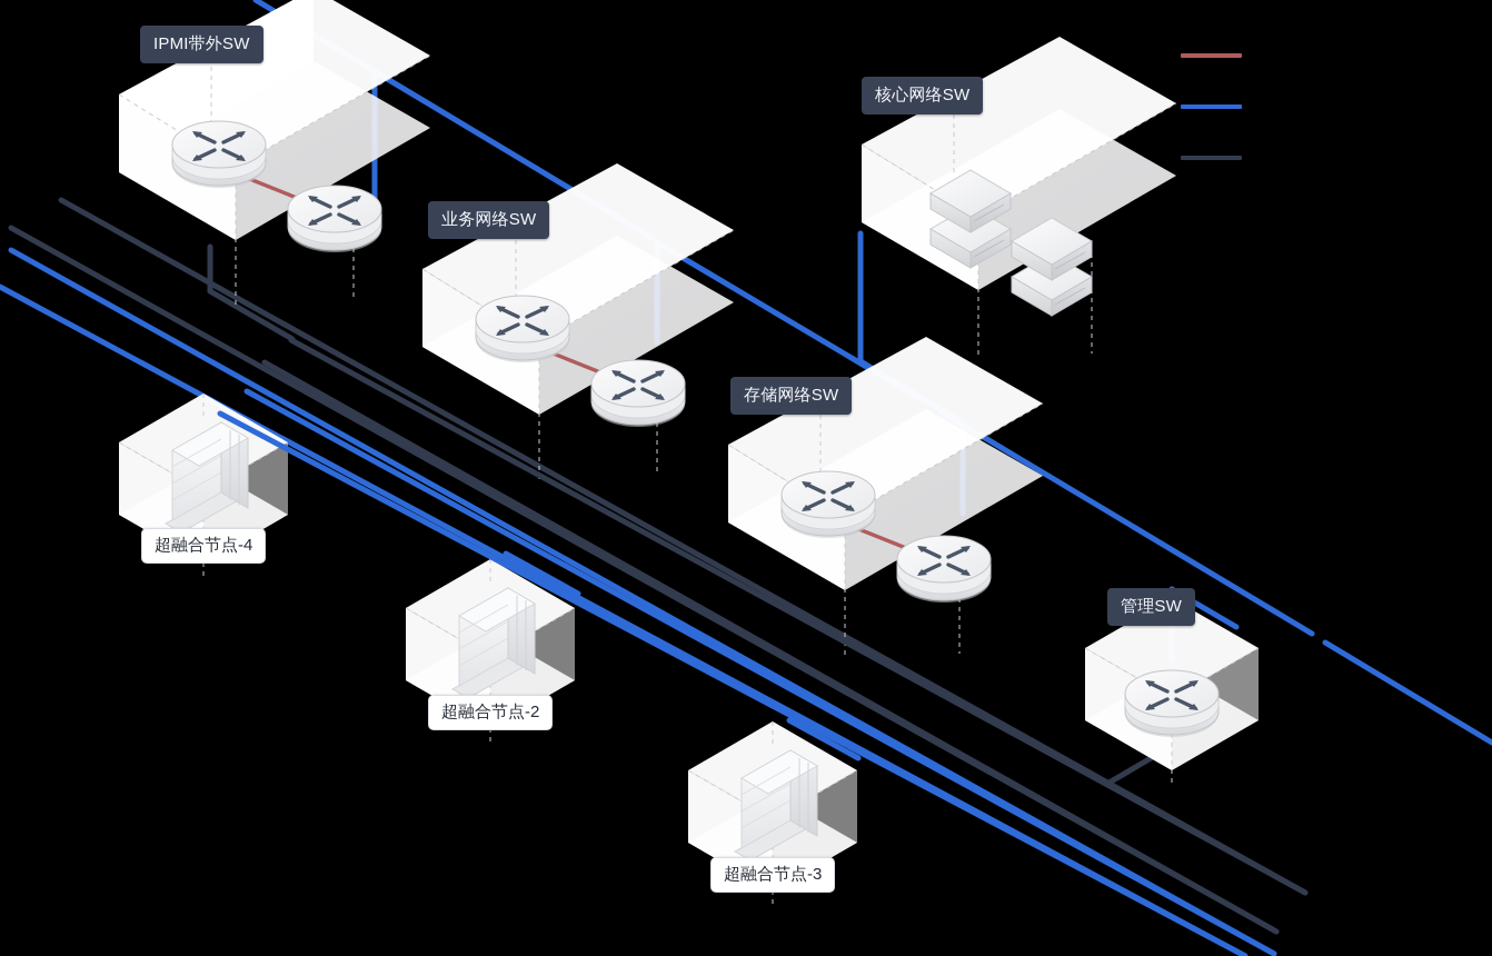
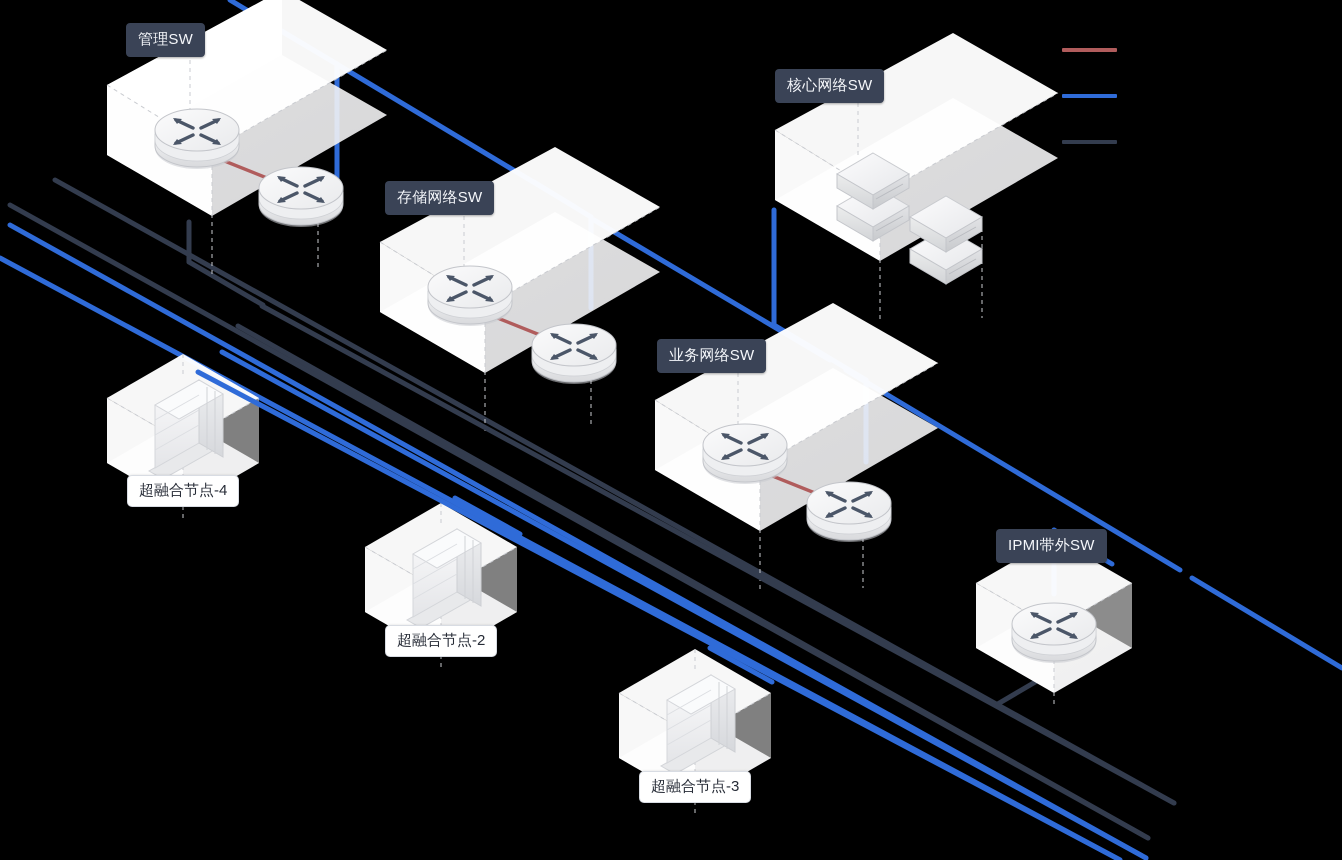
- IPMI带外SW
+ 管理SW
- 业务网络SW
+ 存储网络SW
  核心网络SW
- 存储网络SW
+ 业务网络SW
- 管理SW
+ IPMI带外SW
  超融合节点-4
  超融合节点-2
  超融合节点-3
